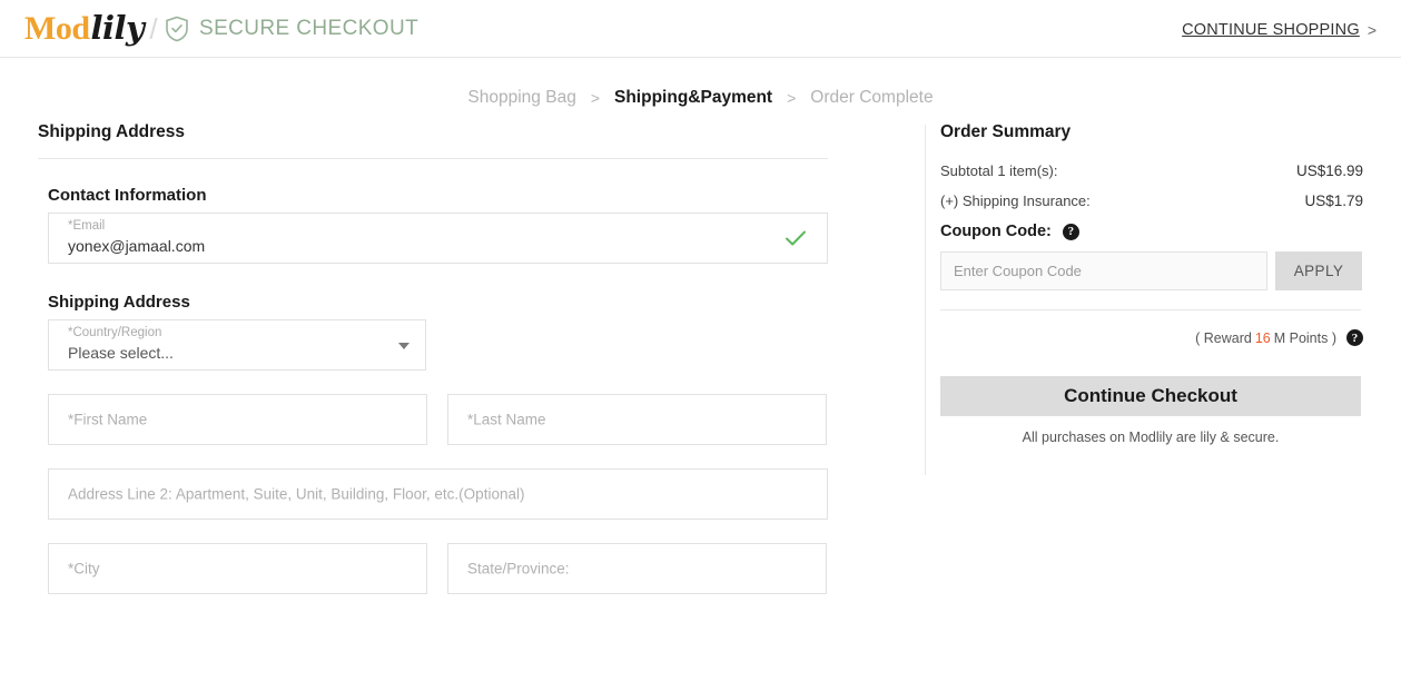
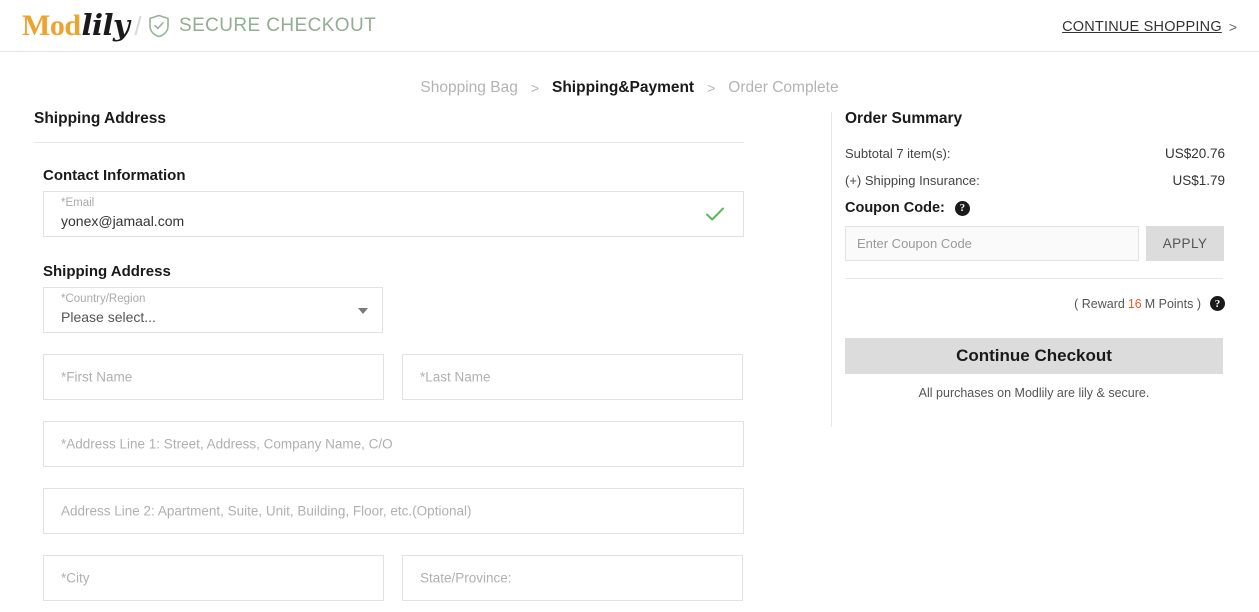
  Mod
  lily
  /
  SECURE CHECKOUT
  CONTINUE SHOPPING
  >
  Shopping Bag
  >
  Shipping&Payment
  >
  Order Complete
  Shipping Address
  Contact Information
  *Email
  yonex@jamaal.com
  Shipping Address
  *Country/Region
  Please select...
  *First Name
  *Last Name
+ *Address Line 1: Street, Address, Company Name, C/O
  Address Line 2: Apartment, Suite, Unit, Building, Floor, etc.(Optional)
  *City
  State/Province:
  Order Summary
- Subtotal 1 item(s):
+ Subtotal 7 item(s):
- US$16.99
+ US$20.76
  (+) Shipping Insurance:
  US$1.79
  Coupon Code:
  ?
  Enter Coupon Code
  APPLY
  ( Reward
  16
  M Points )
  ?
  Continue Checkout
  All purchases on Modlily are lily & secure.
